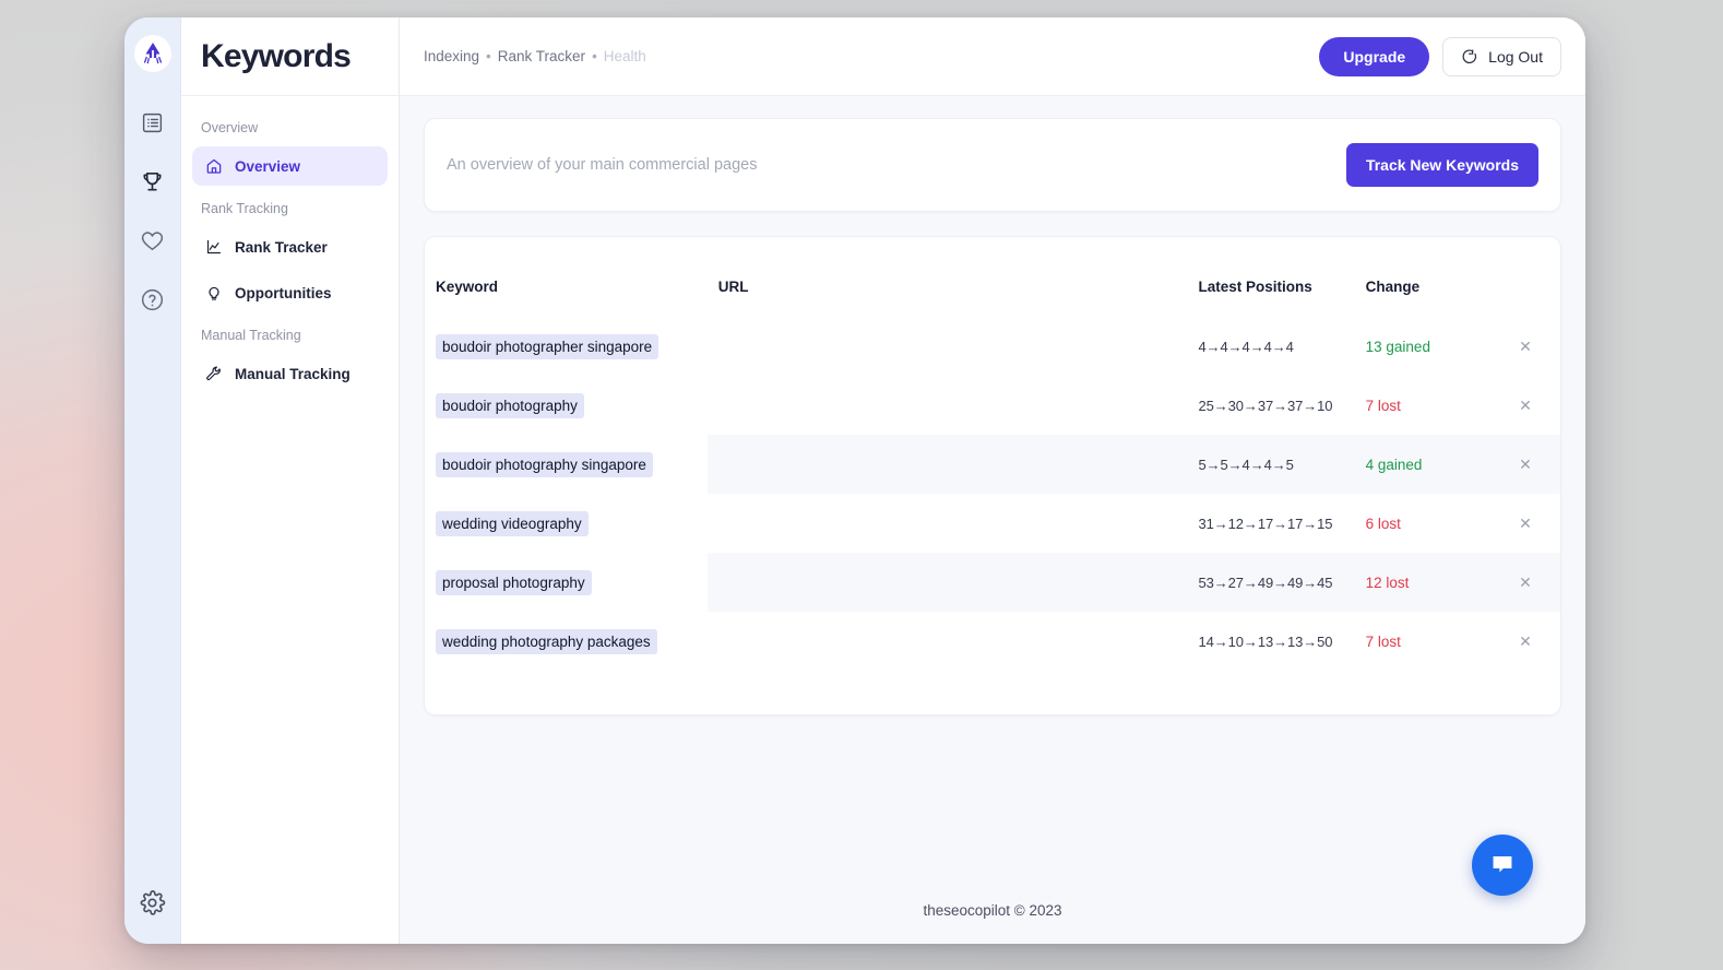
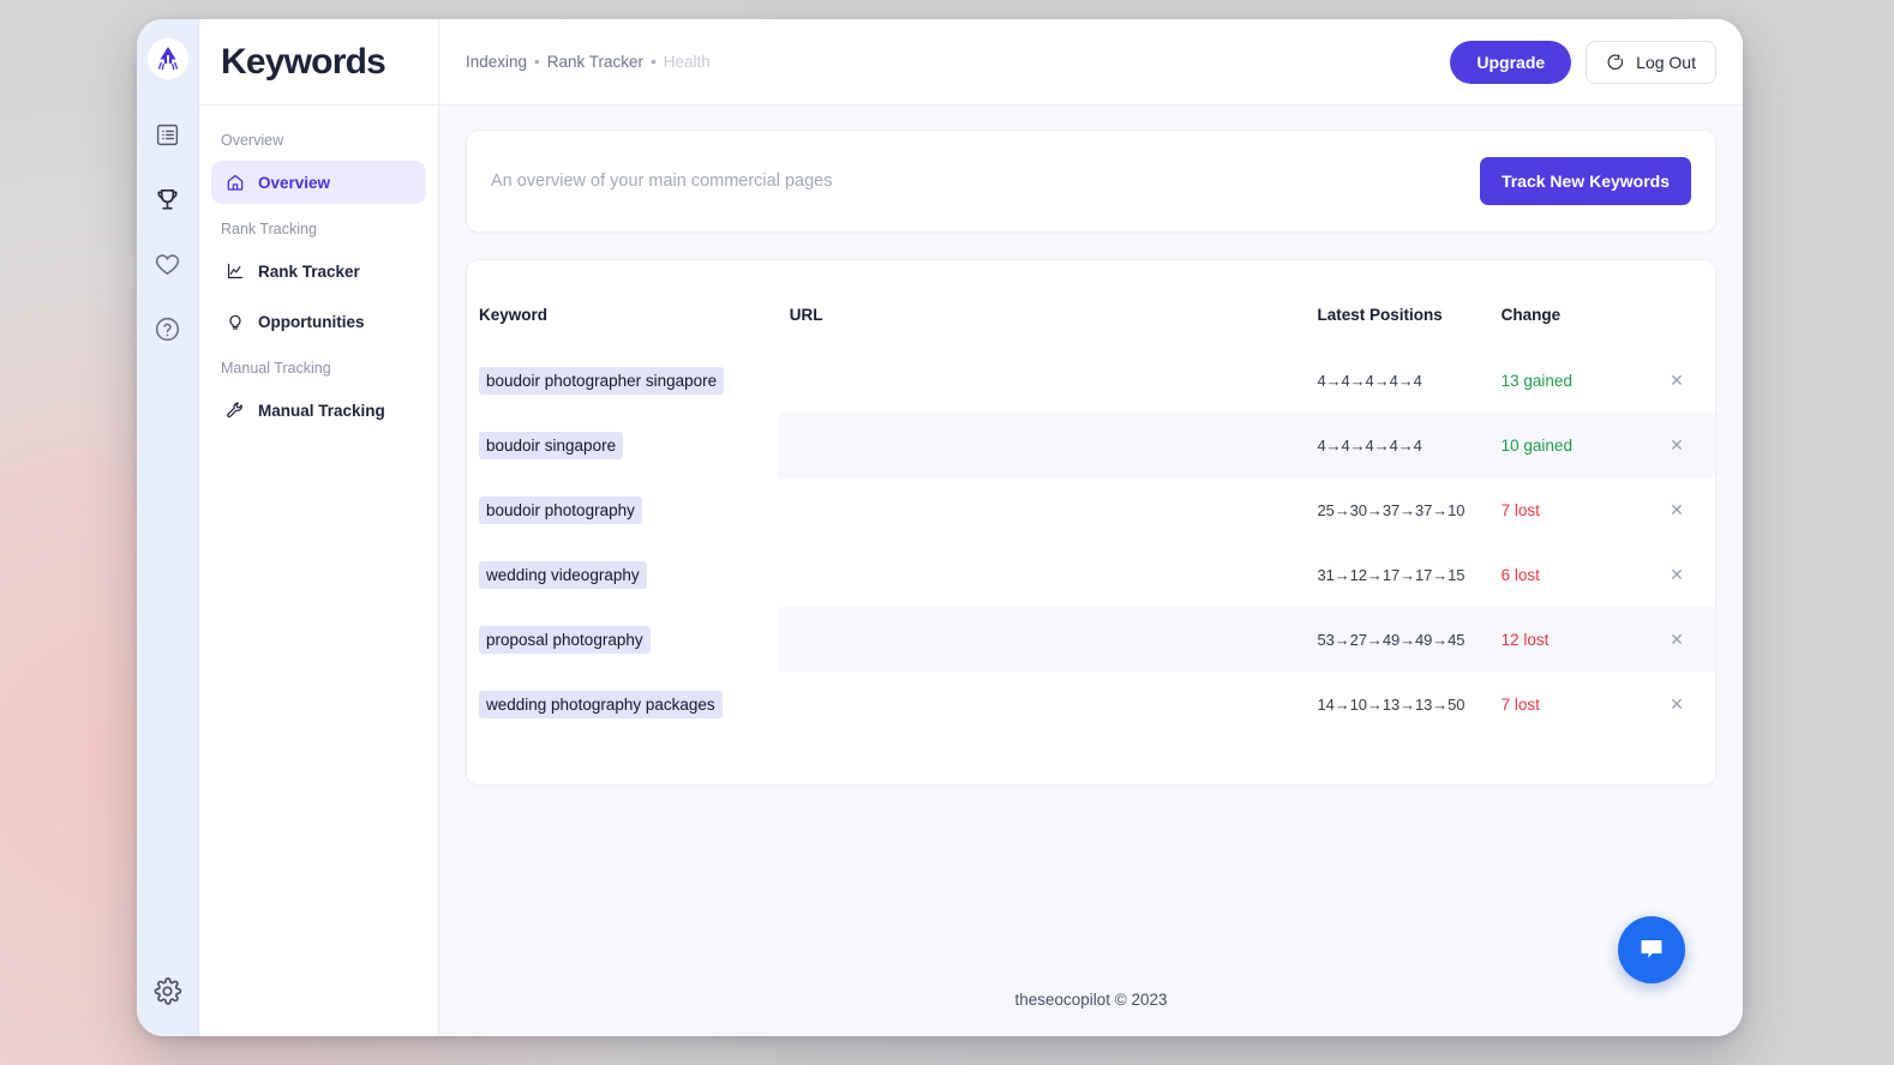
  Keywords
  Overview
  Overview
  Rank Tracking
  Rank Tracker
  Opportunities
  Manual Tracking
  Manual Tracking
  Indexing
  •
  Rank Tracker
  •
  Health
  Upgrade
  Log Out
  An overview of your main commercial pages
  Track New Keywords
  Keyword	URL	Latest Positions	Change
  boudoir photographer singapore		4→4→4→4→4	13 gained	✕
+ boudoir singapore		4→4→4→4→4	10 gained	✕
  boudoir photography		25→30→37→37→10	7 lost	✕
- boudoir photography singapore		5→5→4→4→5	4 gained	✕
  wedding videography		31→12→17→17→15	6 lost	✕
  proposal photography		53→27→49→49→45	12 lost	✕
  wedding photography packages		14→10→13→13→50	7 lost	✕
  theseocopilot © 2023
